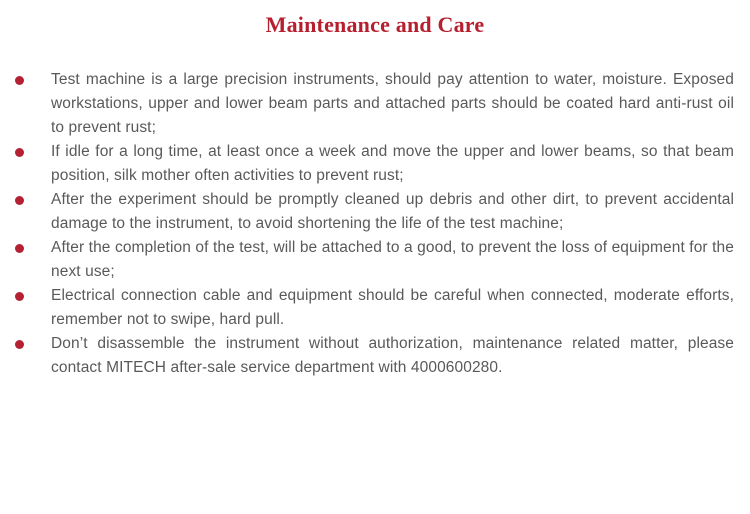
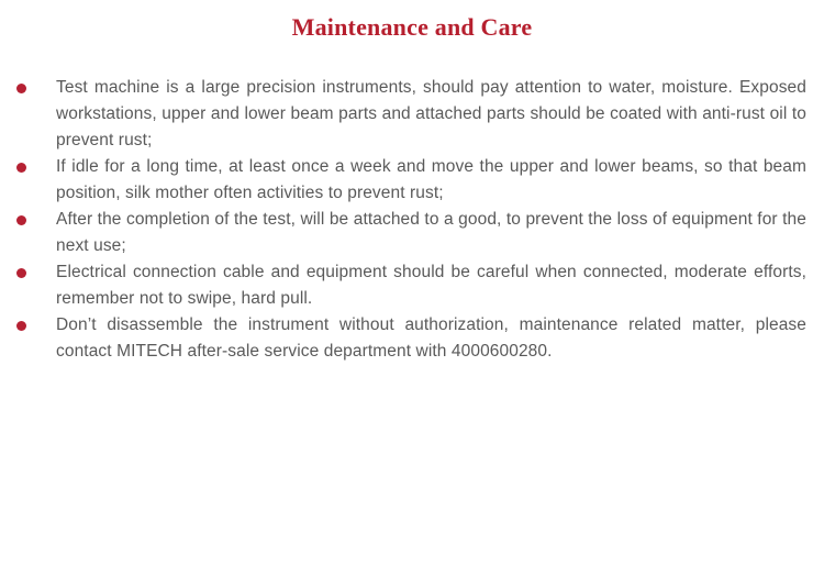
  Maintenance and Care
- Test machine is a large precision instruments, should pay attention to water, moisture. Exposed workstations, upper and lower beam parts and attached parts should be coated hard anti-rust oil to prevent rust;
+ Test machine is a large precision instruments, should pay attention to water, moisture. Exposed workstations, upper and lower beam parts and attached parts should be coated with anti-rust oil to prevent rust;
  If idle for a long time, at least once a week and move the upper and lower beams, so that beam position, silk mother often activities to prevent rust;
- After the experiment should be promptly cleaned up debris and other dirt, to prevent accidental damage to the instrument, to avoid shortening the life of the test machine;
  After the completion of the test, will be attached to a good, to prevent the loss of equipment for the next use;
  Electrical connection cable and equipment should be careful when connected, moderate efforts, remember not to swipe, hard pull.
  Don’t disassemble the instrument without authorization, maintenance related matter, please contact MITECH after-sale service department with 4000600280.
